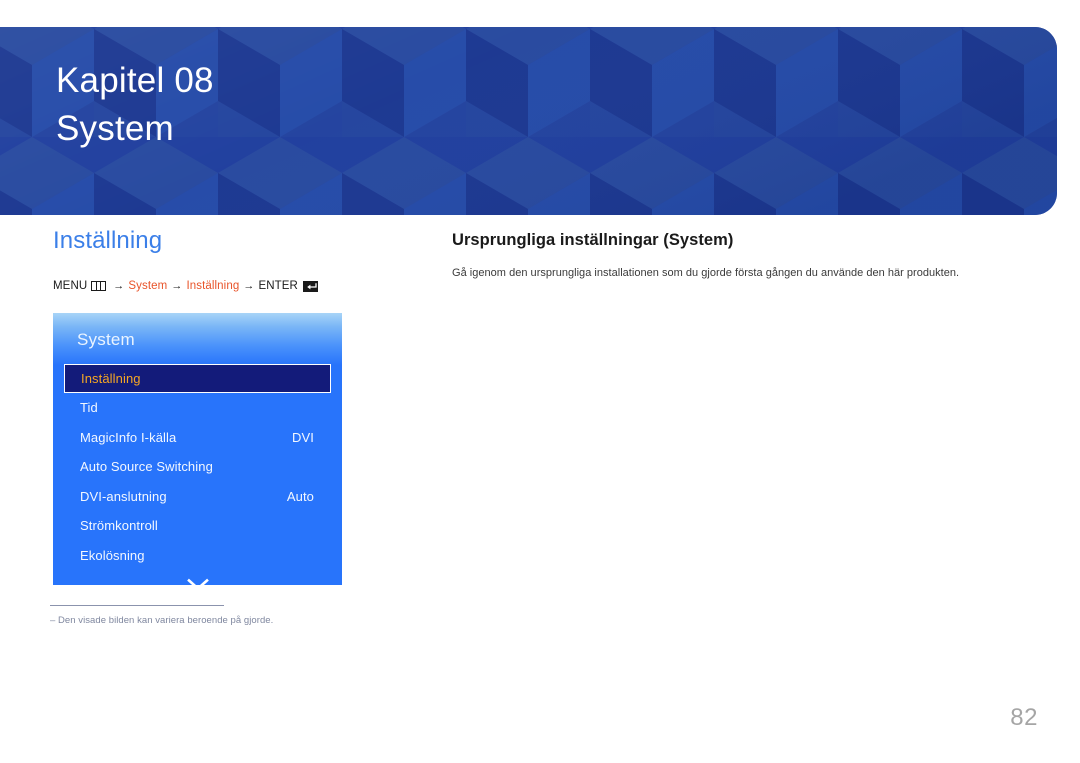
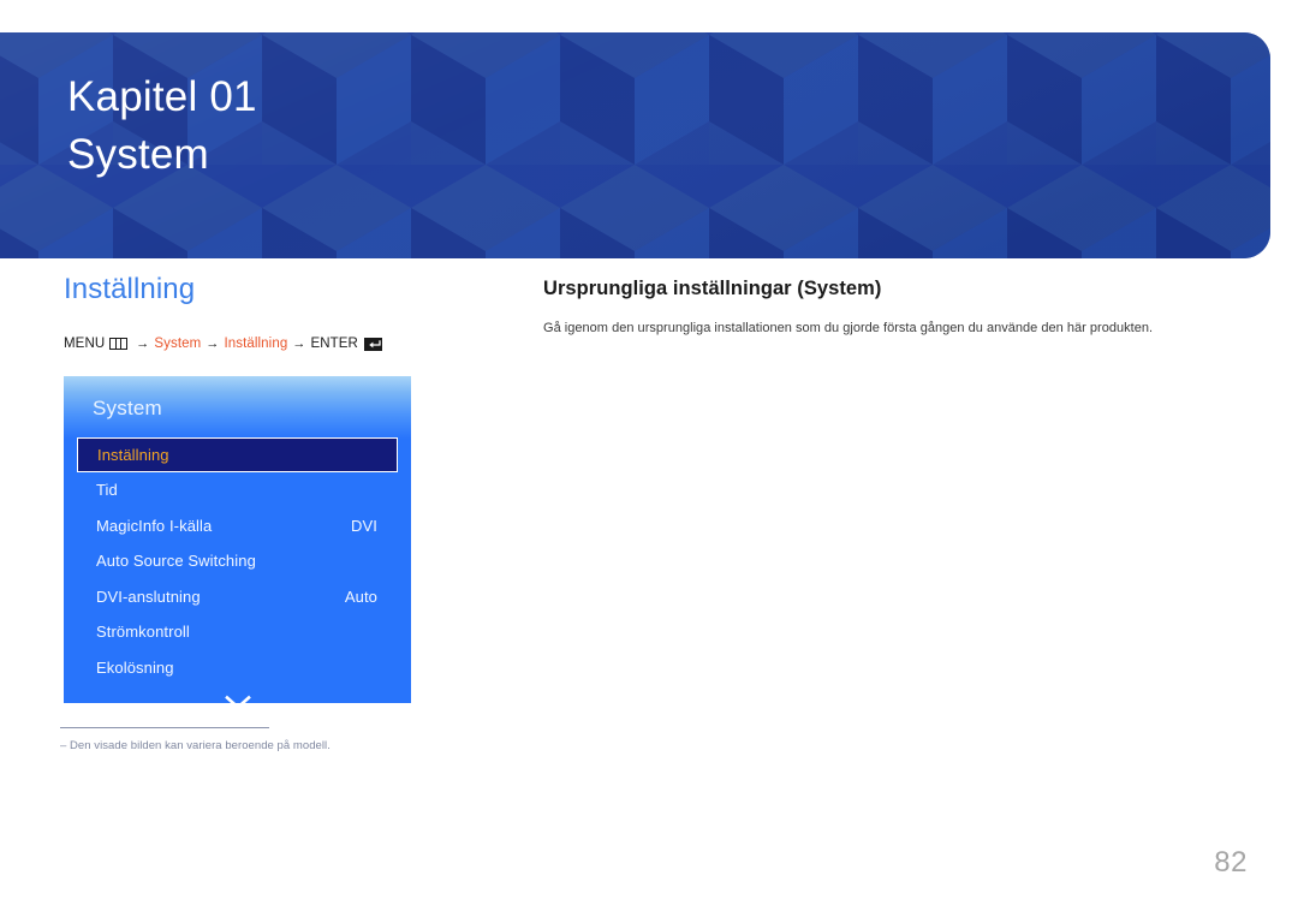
- Kapitel 08
+ Kapitel 01
  System
  Inställning
  MENU
  →
  System
  →
  Inställning
  →
  ENTER
  System
  Inställning
  Tid
  MagicInfo I-källa
  DVI
  Auto Source Switching
  DVI-anslutning
  Auto
  Strömkontroll
  Ekolösning
- ‒ Den visade bilden kan variera beroende på gjorde.
+ ‒ Den visade bilden kan variera beroende på modell.
  Ursprungliga inställningar (System)
  Gå igenom den ursprungliga installationen som du gjorde första gången du använde den här produkten.
  82
